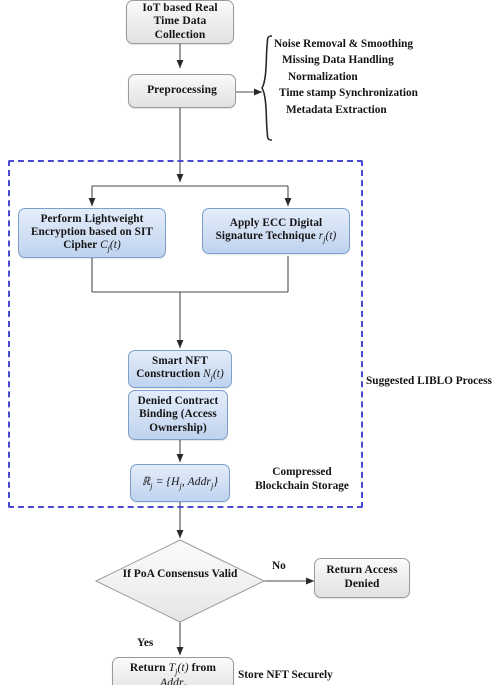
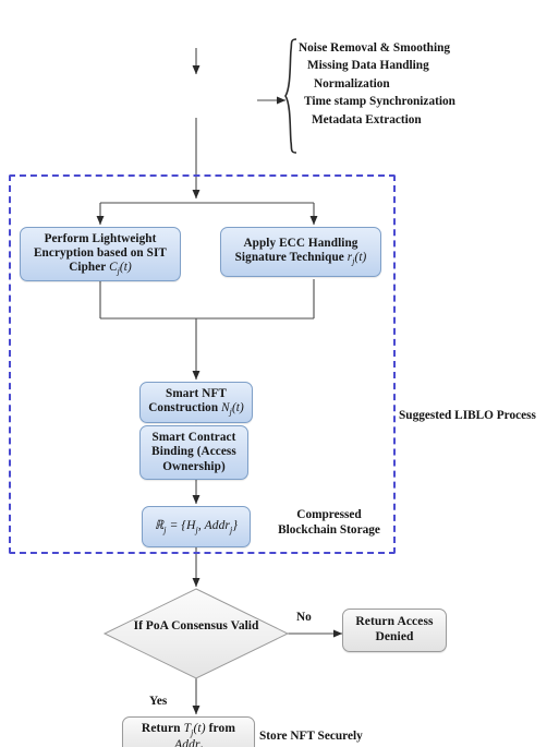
- IoT based Real Time Data Collection
- Preprocessing
  Noise Removal & Smoothing
  Missing Data Handling
  Normalization
  Time stamp Synchronization
  Metadata Extraction
  Perform Lightweight Encryption based on SIT Cipher Cj(t)
- Apply ECC Digital Signature Technique rj(t)
+ Apply ECC Handling Signature Technique rj(t)
  Smart NFT Construction Nj(t)
- Denied Contract Binding (Access Ownership)
+ Smart Contract Binding (Access Ownership)
  ℝj = {Hj, Addrj}
  If PoA Consensus Valid
  Return Access Denied
  Return Tj(t) from Addr
  Suggested LIBLO Process
  Compressed Blockchain Storage
  Store NFT Securely
  No
  Yes
